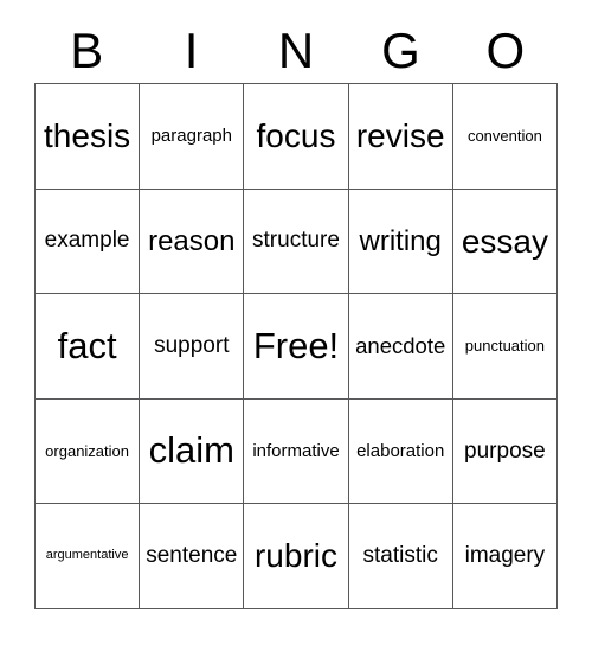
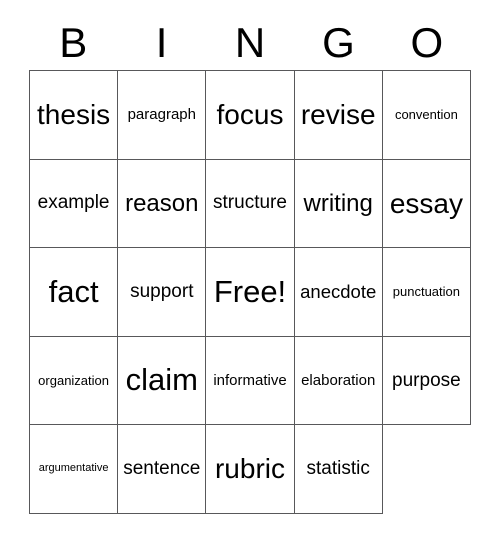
  B
  I
  N
  G
  O
  thesis
  paragraph
  focus
  revise
  convention
  example
  reason
  structure
  writing
  essay
  fact
  support
  Free!
  anecdote
  punctuation
  organization
  claim
  informative
  elaboration
  purpose
  argumentative
  sentence
  rubric
  statistic
- imagery
